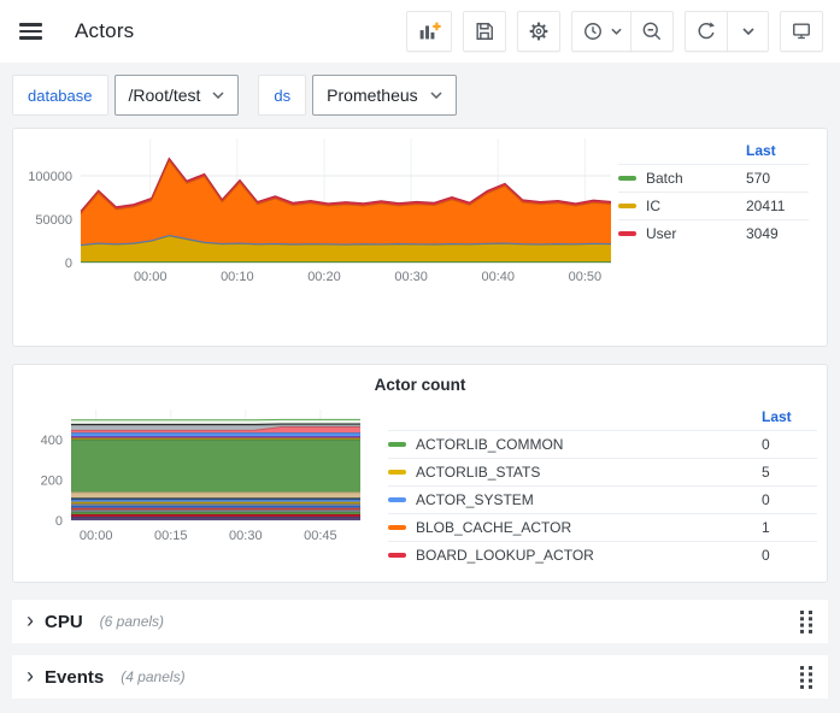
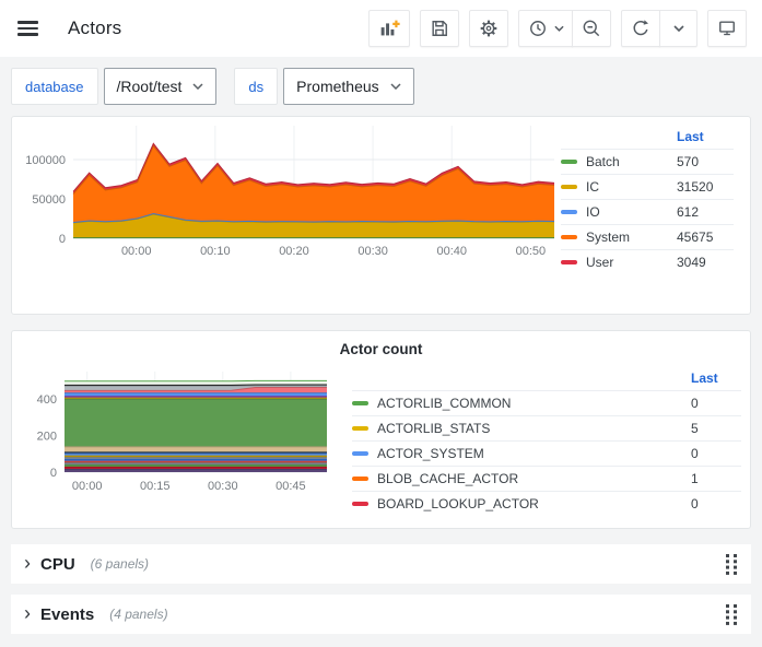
  Actors
  database
  /Root/test
  ds
  Prometheus
  00:00
  00:10
  00:20
  00:30
  00:40
  00:50
  0
  50000
  100000
  Last
  Batch
  570
  IC
- 20411
+ 31520
+ IO
+ 612
+ System
+ 45675
  User
  3049
  Actor count
  00:00
  00:15
  00:30
  00:45
  0
  200
  400
  Last
  ACTORLIB_COMMON
  0
  ACTORLIB_STATS
  5
  ACTOR_SYSTEM
  0
  BLOB_CACHE_ACTOR
  1
  BOARD_LOOKUP_ACTOR
  0
  ›
  CPU
  (6 panels)
  ›
  Events
  (4 panels)
